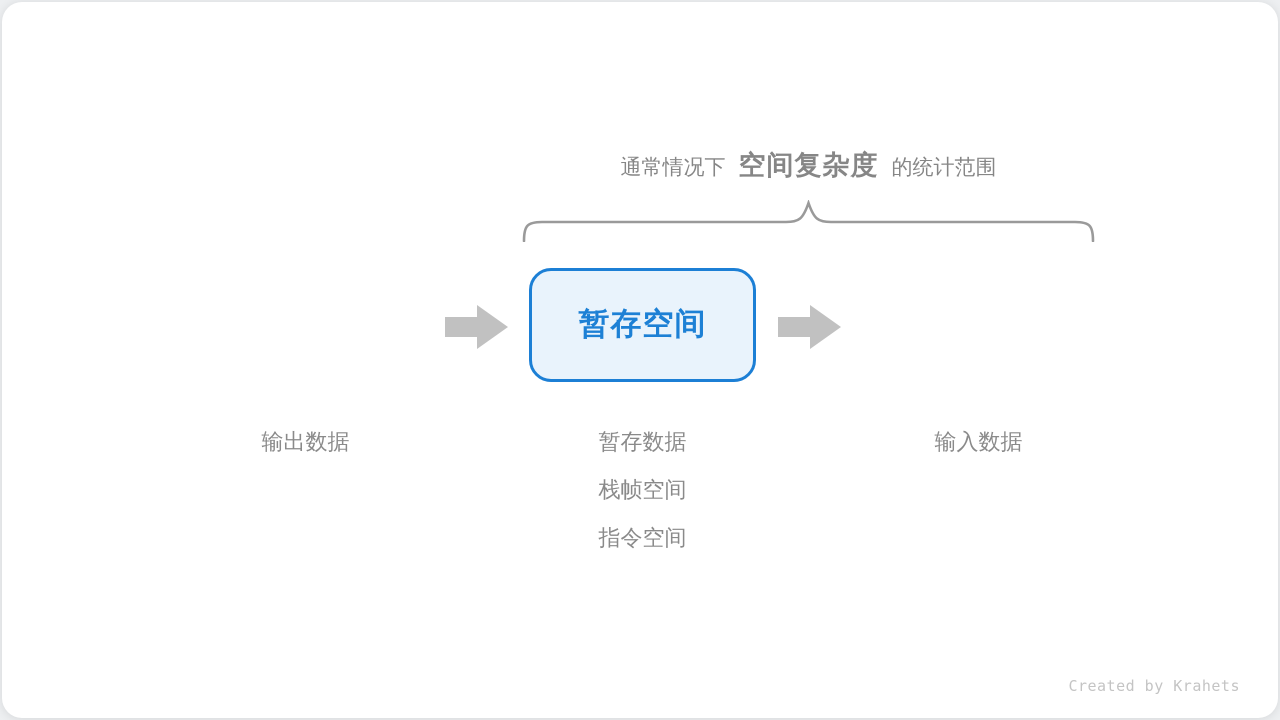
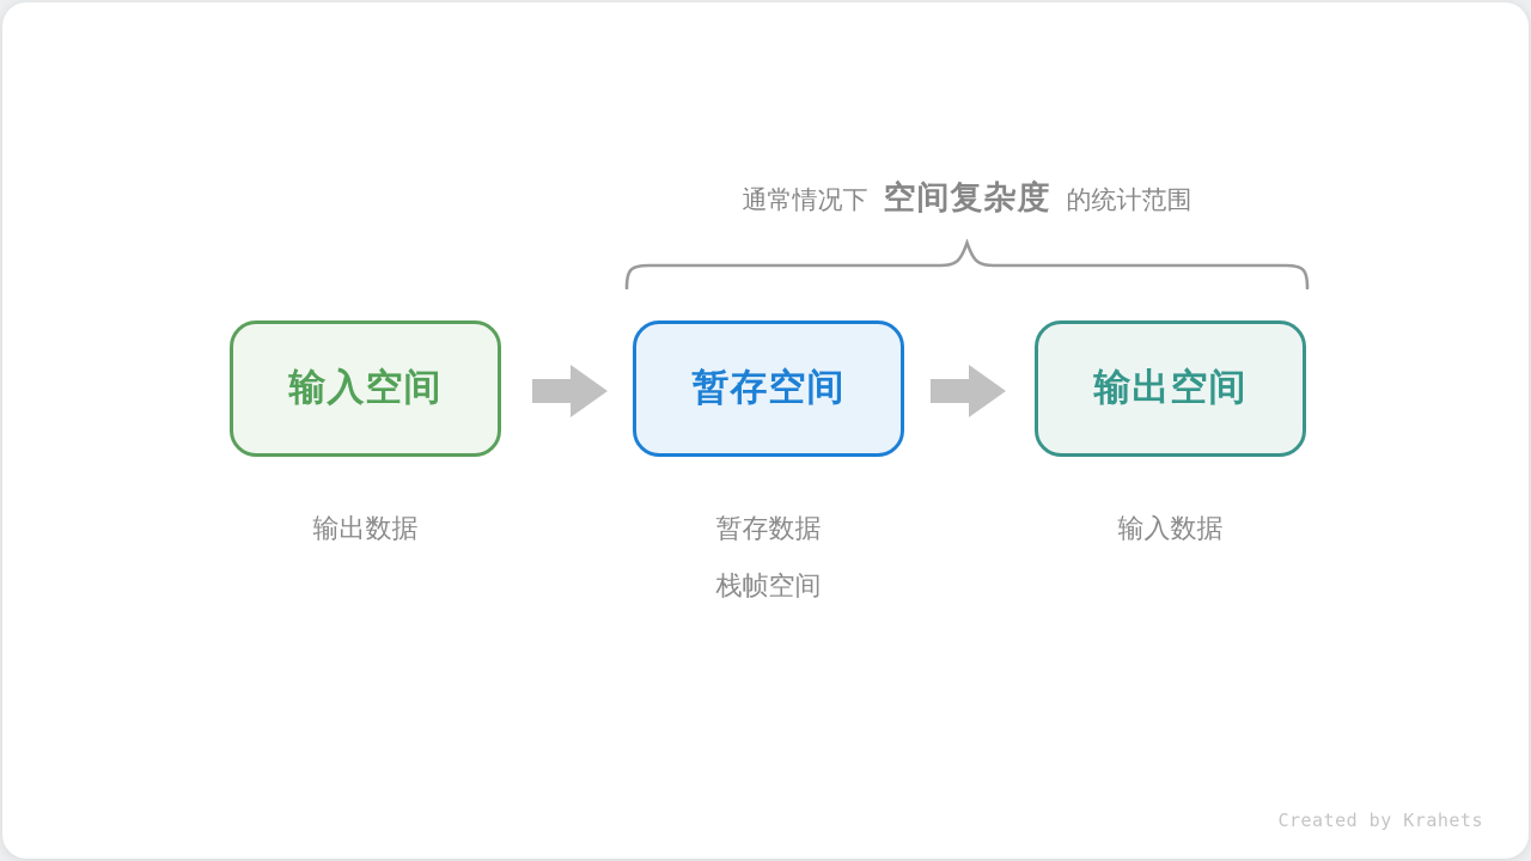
  通常情况下
  空间复杂度
  的统计范围
+ 输入空间
  暂存空间
+ 输出空间
  输出数据
  暂存数据
  栈帧空间
- 指令空间
  输入数据
  Created by Krahets
